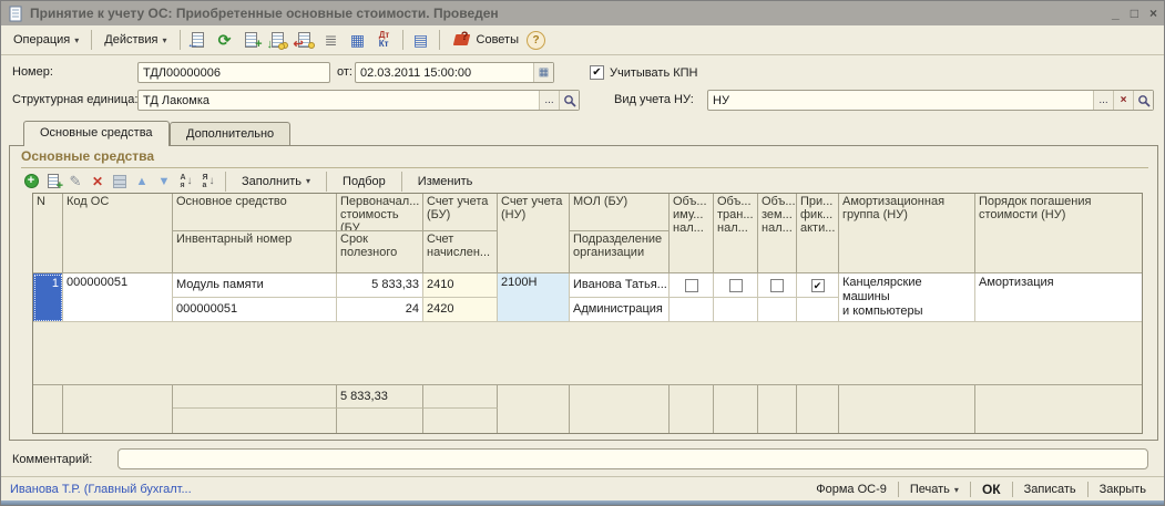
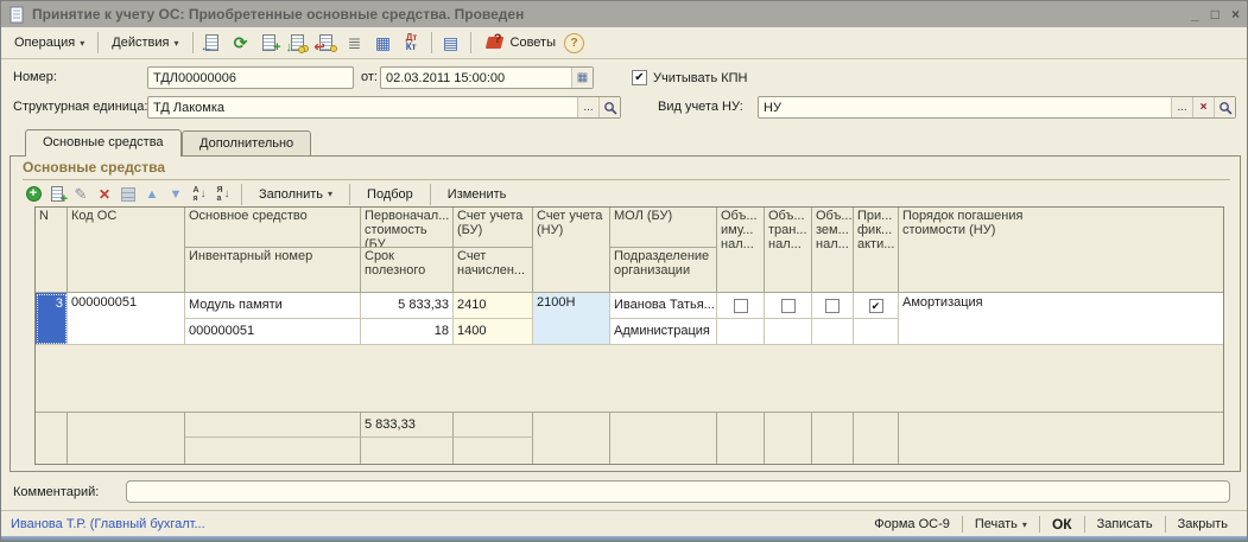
- Принятие к учету ОС: Приобретенные основные стоимости. Проведен
+ Принятие к учету ОС: Приобретенные основные средства. Проведен
  _
  □
  ×
  Операция
  ▾
  Действия
  ▾
  ←
  ⟳
  +
  ↓
  ↩
  ≣
  ▦
  Дт
  Кт
  ▤
  ?
  Советы
  ?
  Номер:
  ТДЛ00000006
  от:
  02.03.2011 15:00:00
  ▦
  ✔
  Учитывать КПН
  Структурная единица:
  ТД Лакомка
  ...
  Вид учета НУ:
  НУ
  ...
  ×
  Основные средства
  Дополнительно
  Основные средства
  +
  +
  ✎
  ✕
  ▲
  ▼
  ↓
  ↓
  Заполнить
  ▾
  Подбор
  Изменить
  N
- 1
+ 3
  Код ОС
  000000051
  Основное средство
  Инвентарный номер
  Модуль памяти
  000000051
  Первоначал...
  стоимость
  (БУ
  Срок
  полезного
  5 833,33
- 24
+ 18
  5 833,33
  Счет учета
  (БУ)
  Счет
  начислен...
  2410
- 2420
+ 1400
  Счет учета
  (НУ)
  2100Н
  МОЛ (БУ)
  Подразделение
  организации
  Иванова Татья...
  Администрация
  Объ...
  иму...
  нал...
  Объ...
  тран...
  нал...
  Объ...
  зем...
  нал...
  При...
  фик...
  акти...
  ✔
- Амортизационная
- группа (НУ)
- Канцелярские машины
- и компьютеры
  Порядок погашения
  стоимости (НУ)
  Амортизация
  Комментарий:
  Иванова Т.Р. (Главный бухгалт...
  Форма ОС-9
  Печать
  ▾
  ОК
  Записать
  Закрыть
